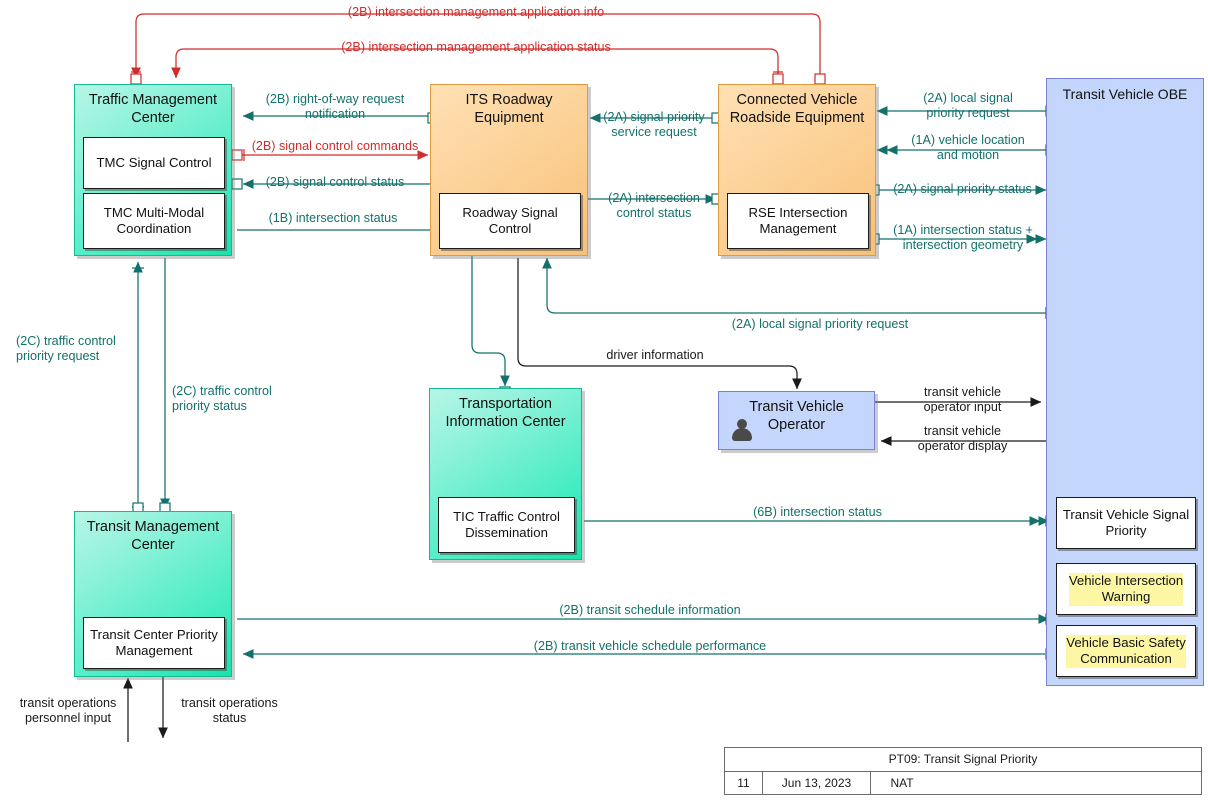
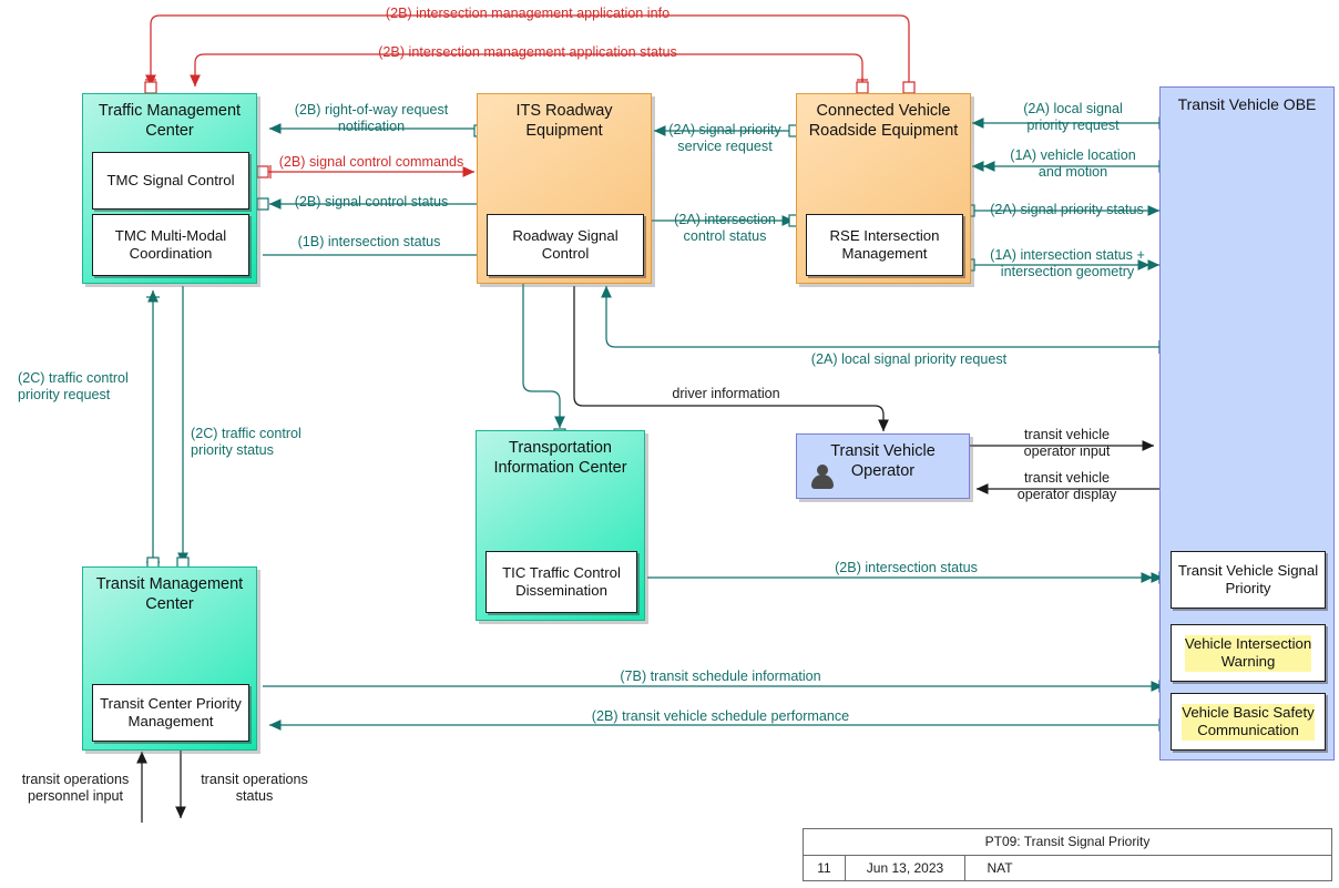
  Traffic Management
  Center
  TMC Signal Control
  TMC Multi-Modal
  Coordination
  ITS Roadway
  Equipment
  Roadway Signal
  Control
  Connected Vehicle
  Roadside Equipment
  RSE Intersection
  Management
  Transit Vehicle OBE
  Transit Vehicle Signal
  Priority
  Vehicle Intersection
  Warning
  Vehicle Basic Safety
  Communication
  Transportation
  Information Center
  TIC Traffic Control
  Dissemination
  Transit Vehicle
  Operator
  Transit Management
  Center
  Transit Center Priority
  Management
  (2B) intersection management application info
  (2B) intersection management application status
  (2B) right-of-way request
  notification
  (2B) signal control commands
  (2B) signal control status
  (1B) intersection status
  (2A) signal priority
  service request
  (2A) intersection
  control status
  (2A) local signal
  priority request
  (1A) vehicle location
  and motion
  (2A) signal priority status
  (1A) intersection status +
  intersection geometry
  (2A) local signal priority request
  driver information
  (2C) traffic control
  priority request
  (2C) traffic control
  priority status
  transit vehicle
  operator input
  transit vehicle
  operator display
- (6B) intersection status
+ (2B) intersection status
- (2B) transit schedule information
+ (7B) transit schedule information
  (2B) transit vehicle schedule performance
  transit operations
  personnel input
  transit operations
  status
  PT09: Transit Signal Priority
  11
  Jun 13, 2023
  NAT
